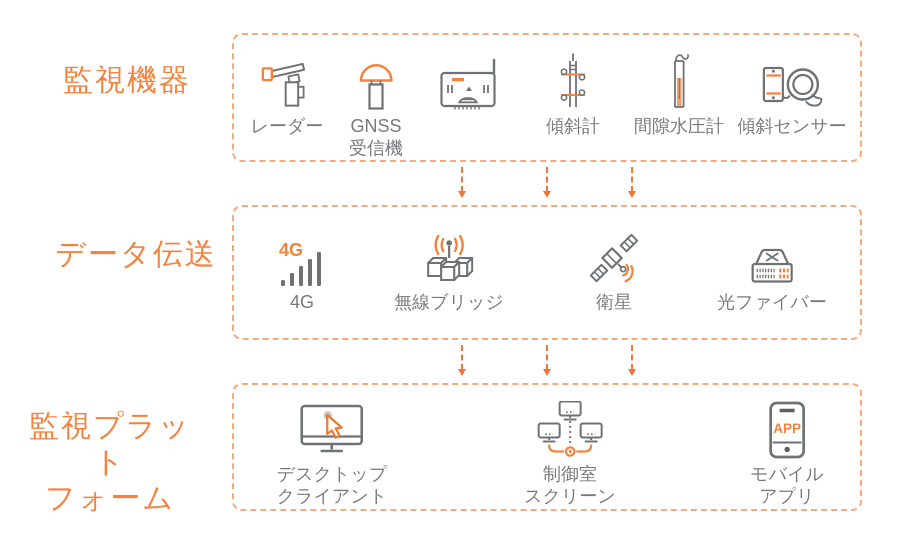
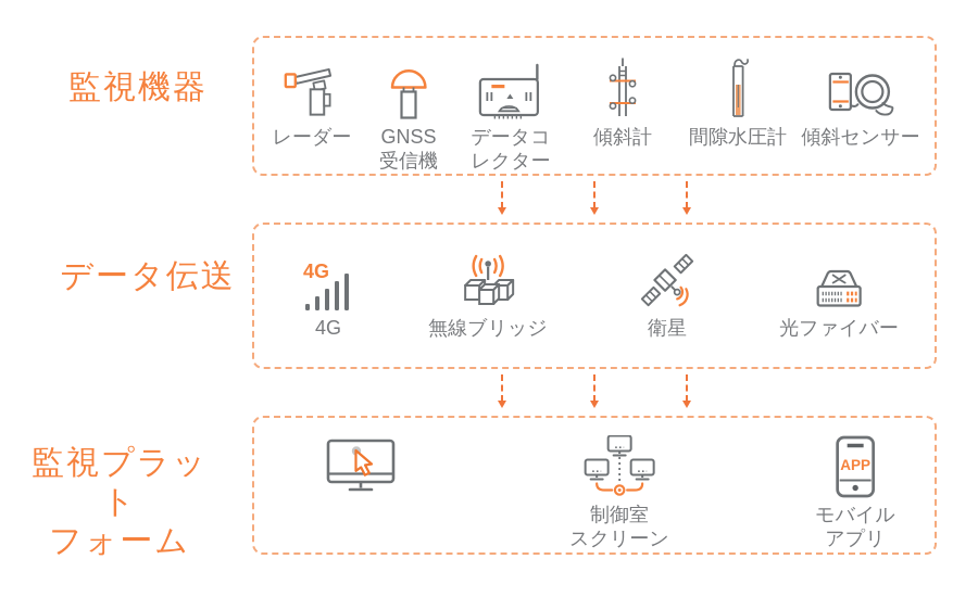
  監視機器
  データ伝送
  監視プラット
  フォーム
  レーダー
  GNSS
  受信機
+ データコ
+ レクター
  傾斜計
  間隙水圧計
  傾斜センサー
  4G
  4G
  無線ブリッジ
  衛星
  光ファイバー
- デスクトップ
- クライアント
  制御室
  スクリーン
  APP
  モバイル
  アプリ
